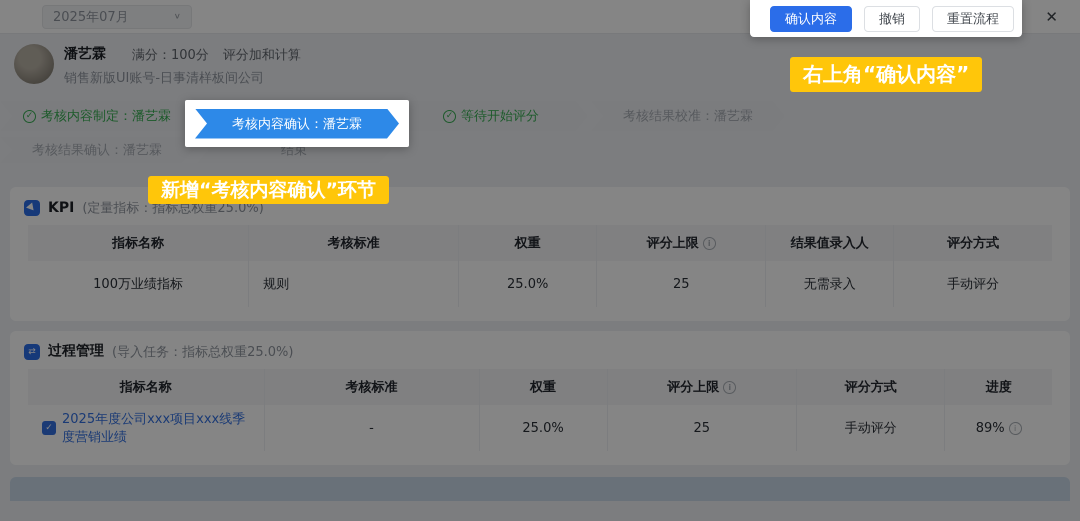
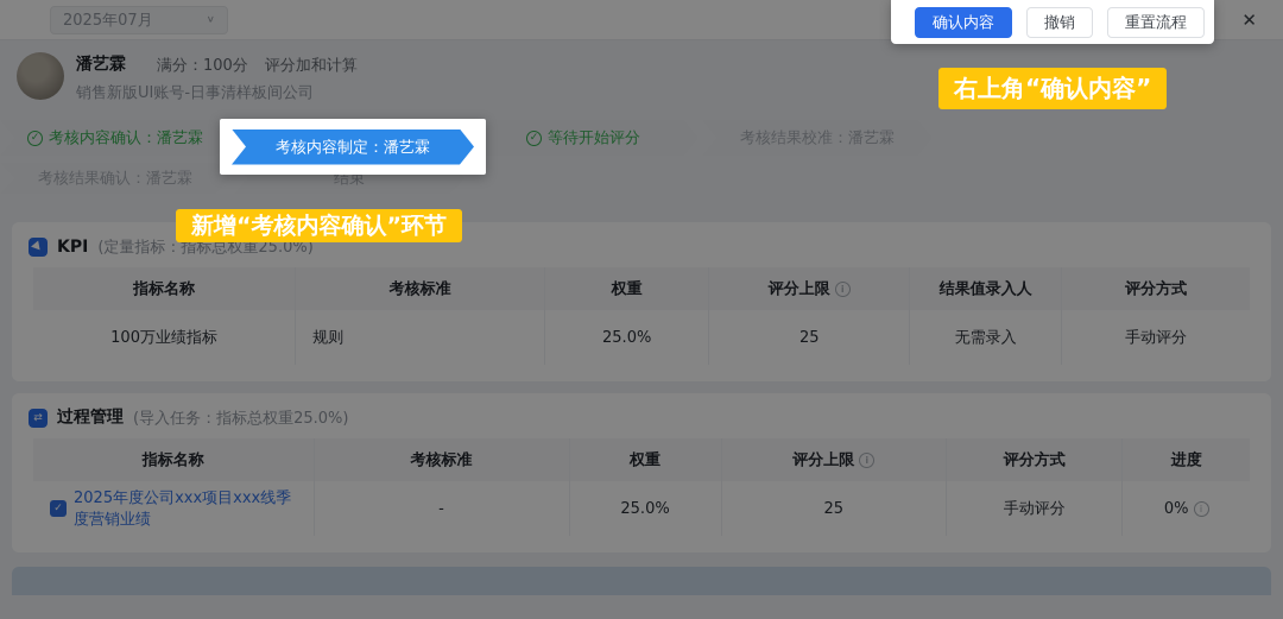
  2025年07月
  ∨
  ✕
  潘艺霖
  满分：100分
  评分加和计算
  销售新版UI账号-日事清样板间公司
  ✓
- 考核内容制定：潘艺霖
+ 考核内容确认：潘艺霖
  ✓
  等待开始评分
  考核结果校准：潘艺霖
  考核结果确认：潘艺霖
  结束
  KPI
  (定量指标：指标总权重25.0%)
  指标名称
  考核标准
  权重
  评分上限
  i
  结果值录入人
  评分方式
  100万业绩指标
  规则
  25.0%
  25
  无需录入
  手动评分
  ⇄
  过程管理
  (导入任务：指标总权重25.0%)
  指标名称
  考核标准
  权重
  评分上限
  i
  评分方式
  进度
  ✓
  2025年度公司xxx项目xxx线季度营销业绩
  -
  25.0%
  25
  手动评分
- 89%
+ 0%
  确认内容
  撤销
  重置流程
- 考核内容确认：潘艺霖
+ 考核内容制定：潘艺霖
  右上角“确认内容”
  新增“考核内容确认”环节
